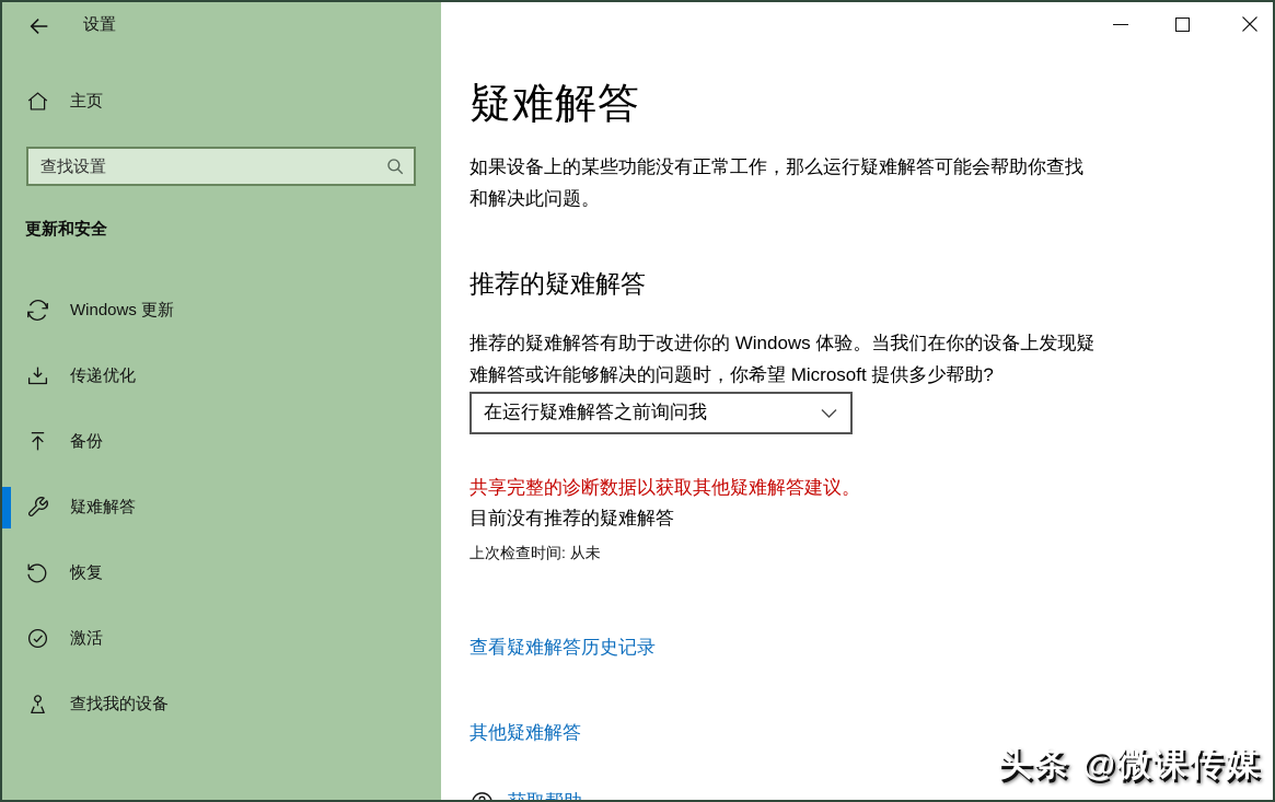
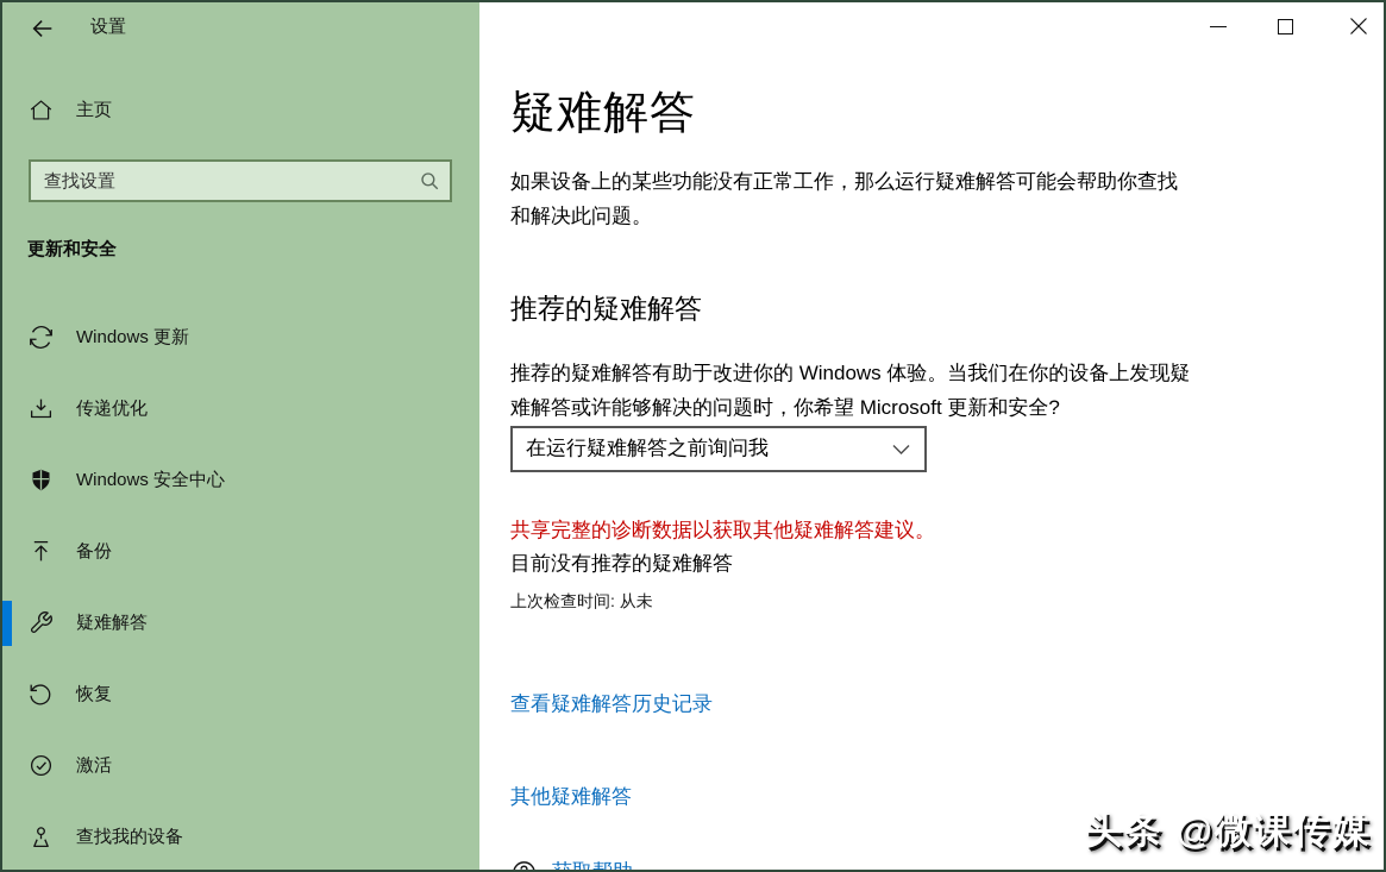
  设置
  主页
  查找设置
  更新和安全
  Windows 更新
  传递优化
+ Windows 安全中心
  备份
  疑难解答
  恢复
  激活
  查找我的设备
  疑难解答
  如果设备上的某些功能没有正常工作，那么运行疑难解答可能会帮助你查找和解决此问题。
  推荐的疑难解答
- 推荐的疑难解答有助于改进你的 Windows 体验。当我们在你的设备上发现疑难解答或许能够解决的问题时，你希望 Microsoft 提供多少帮助?
+ 推荐的疑难解答有助于改进你的 Windows 体验。当我们在你的设备上发现疑难解答或许能够解决的问题时，你希望 Microsoft 更新和安全?
  在运行疑难解答之前询问我
  共享完整的诊断数据以获取其他疑难解答建议。
  目前没有推荐的疑难解答
  上次检查时间: 从未
  查看疑难解答历史记录
  其他疑难解答
  头条 @微课传媒
